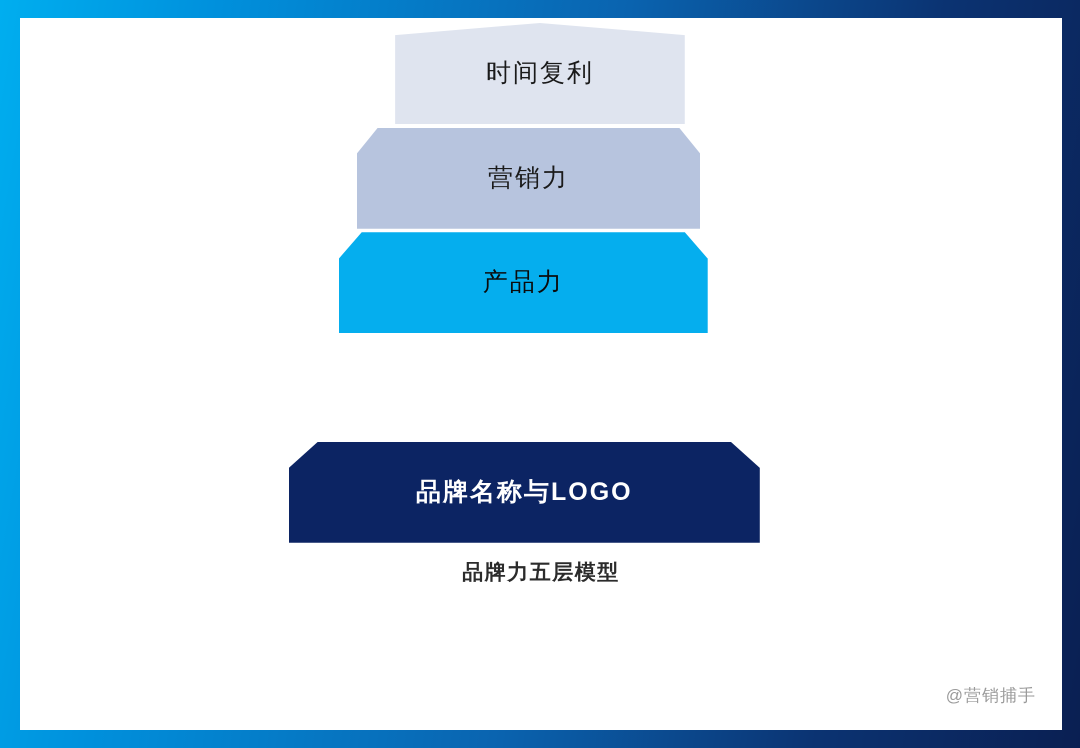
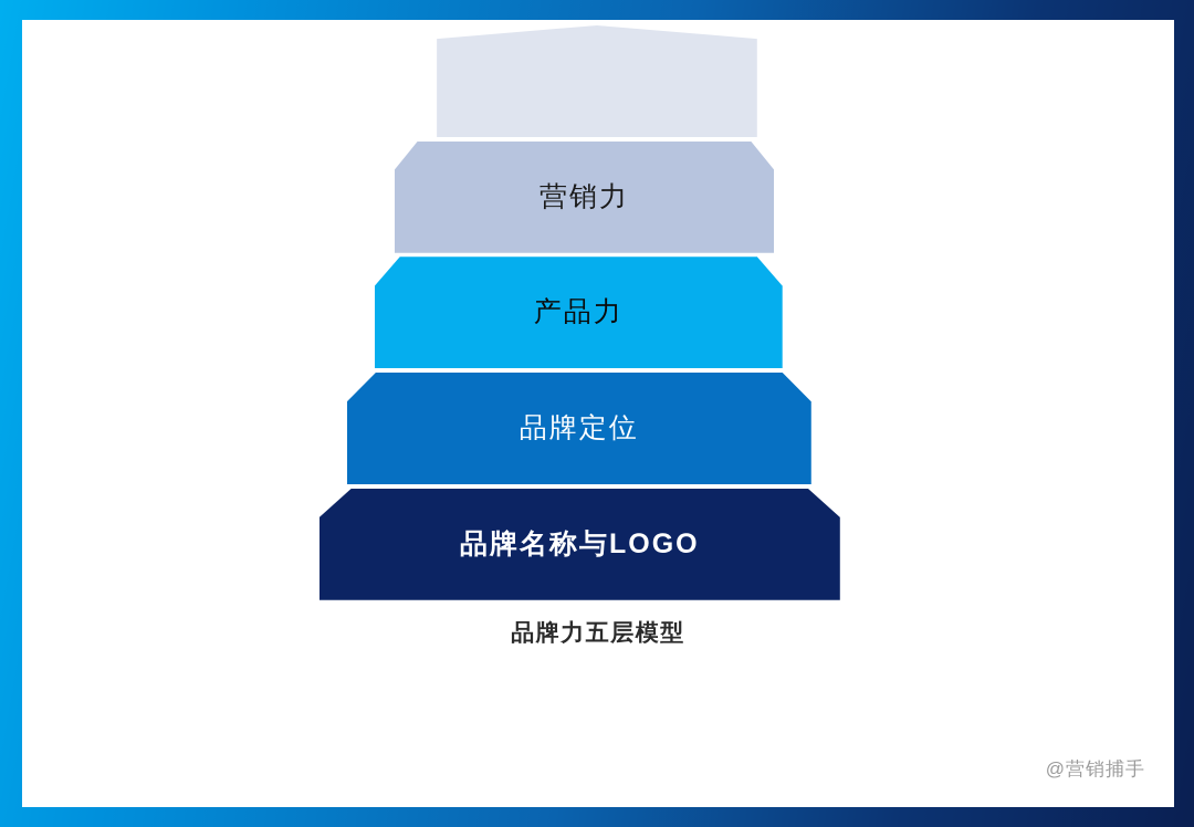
- 时间复利
  营销力
  产品力
+ 品牌定位
  品牌名称与LOGO
  品牌力五层模型
  @营销捕手
